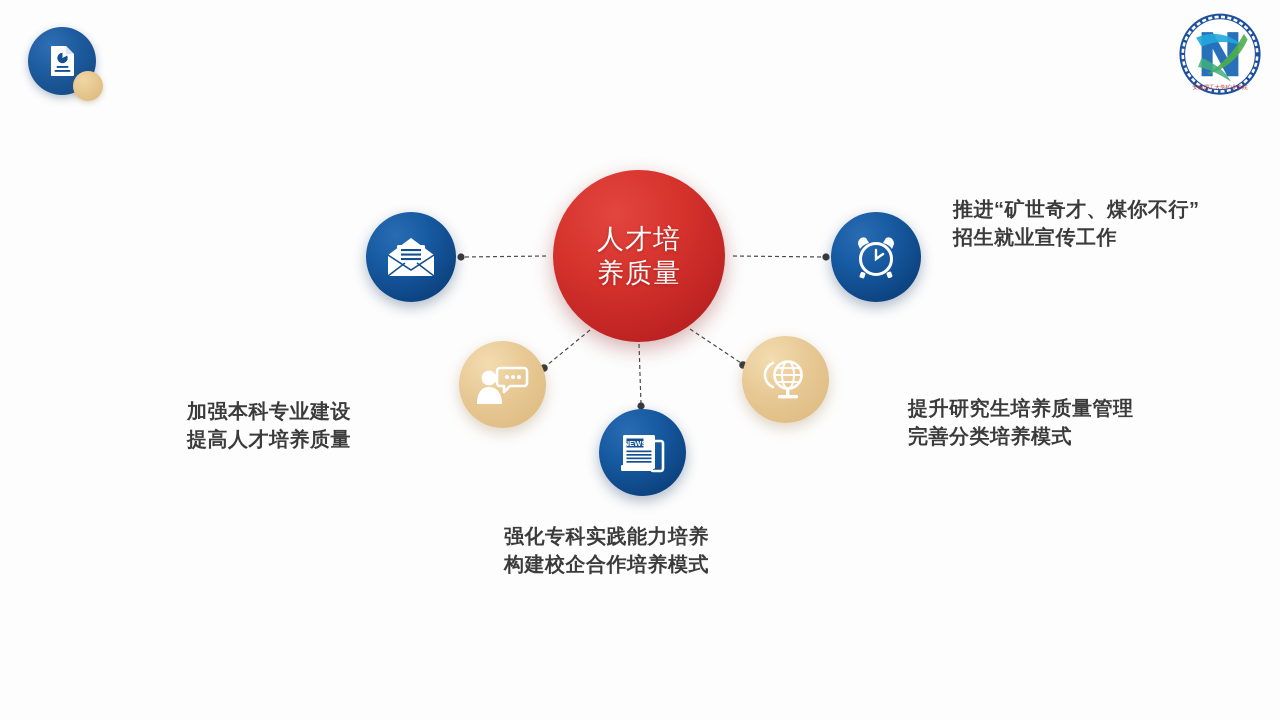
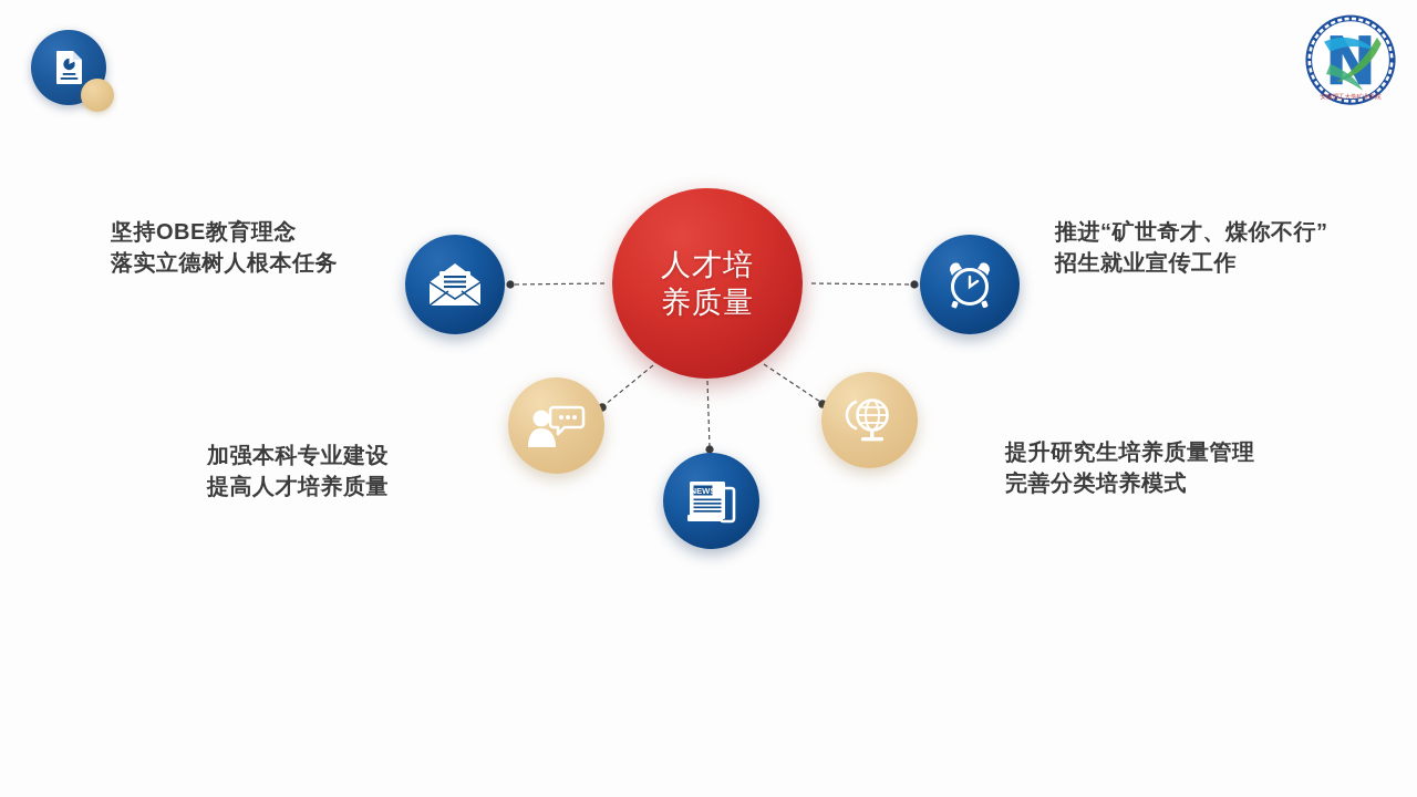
  人才培
  养质量
  NEWS
+ 坚持OBE教育理念
+ 落实立德树人根本任务
  推进“矿世奇才、煤你不行”
  招生就业宣传工作
  加强本科专业建设
  提高人才培养质量
  提升研究生培养质量管理
  完善分类培养模式
- 强化专科实践能力培养
- 构建校企合作培养模式
